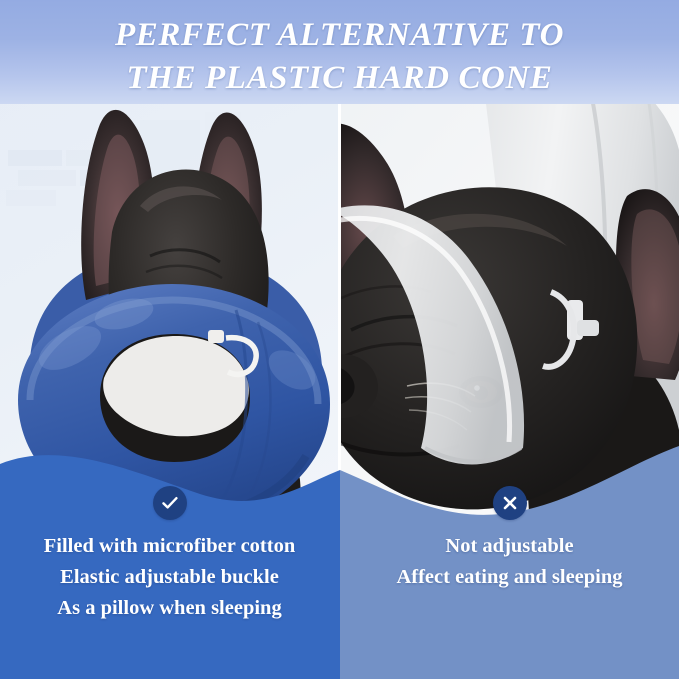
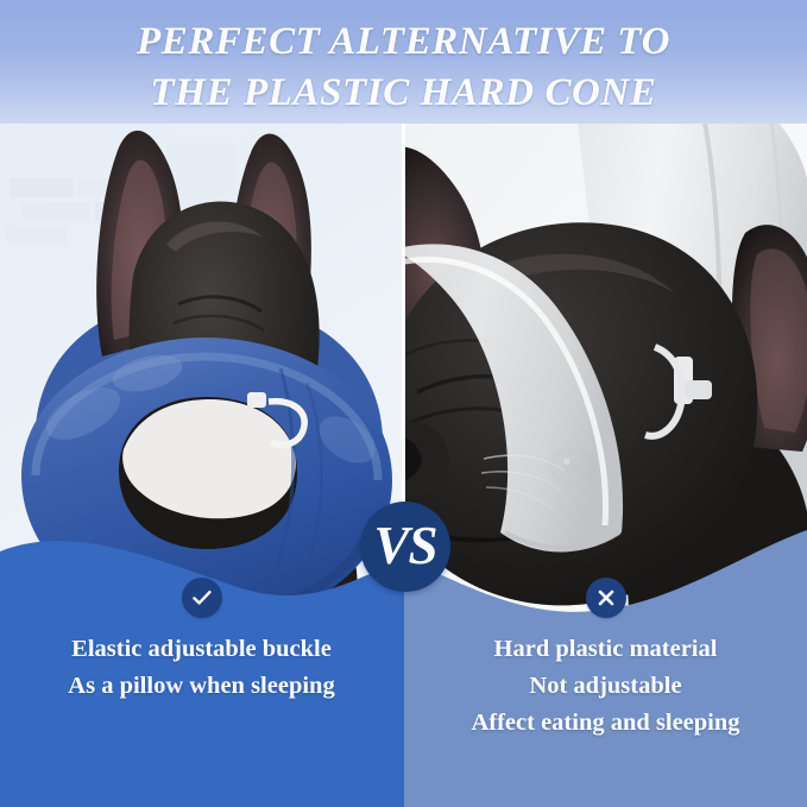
  PERFECT ALTERNATIVE TO
  THE PLASTIC HARD CONE
- Filled with microfiber cotton
  Elastic adjustable buckle
  As a pillow when sleeping
+ Hard plastic material
  Not adjustable
  Affect eating and sleeping
+ VS
